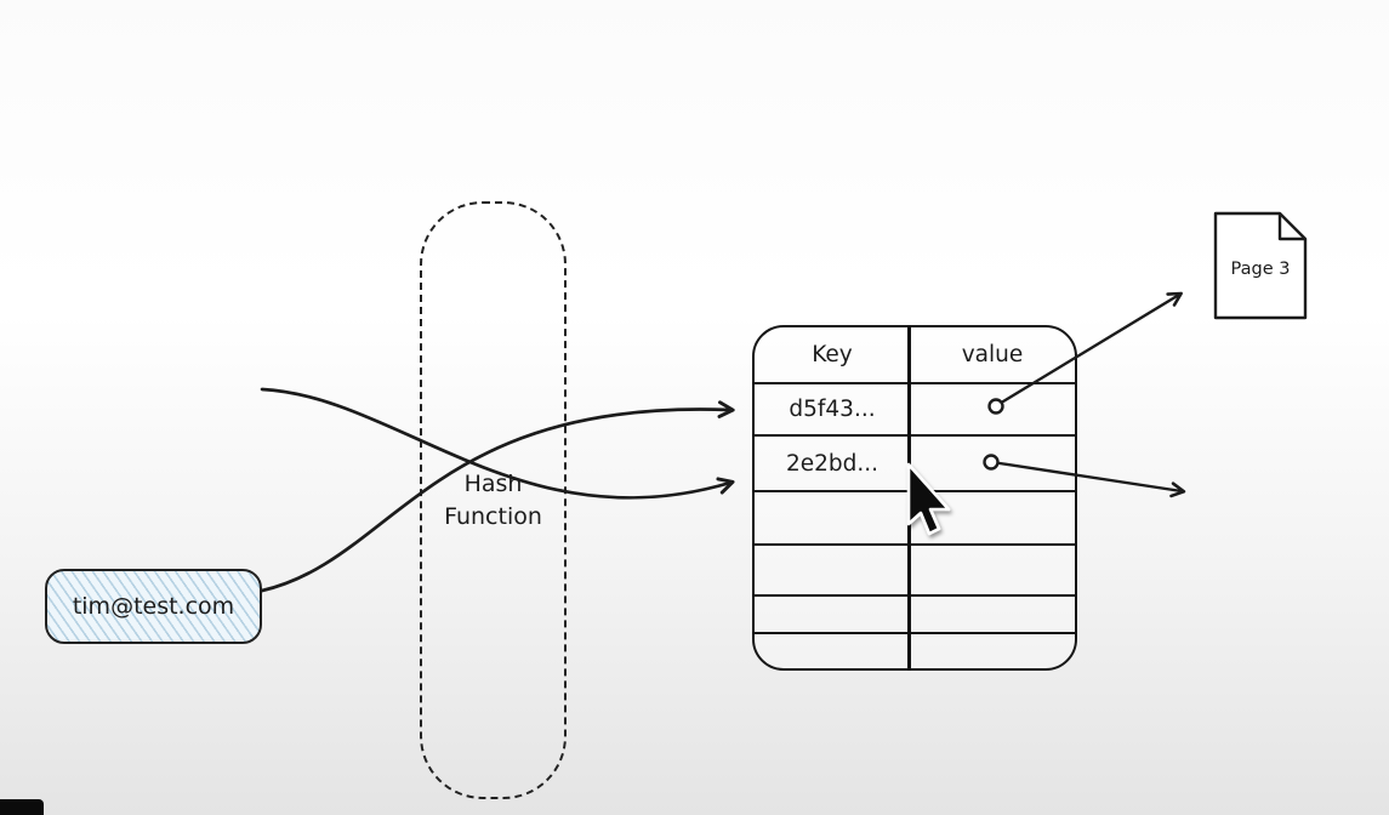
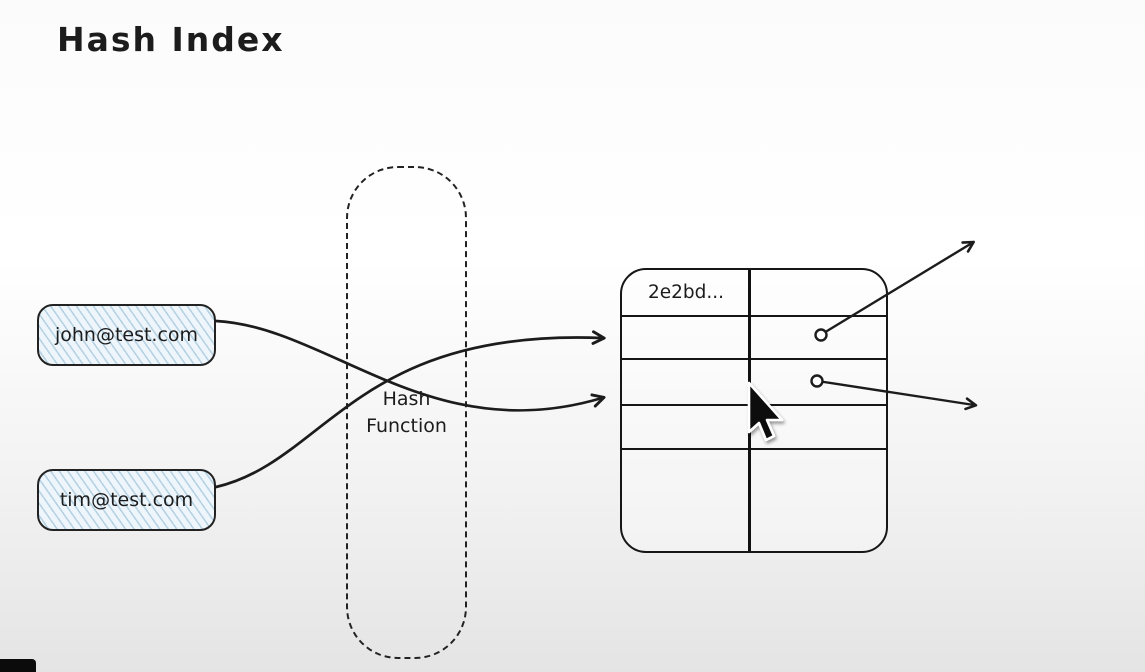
+ Hash Index
+ john@test.com
  tim@test.com
  Hash Function
- Key
- value
- d5f43...
  2e2bd...
- Page 3
